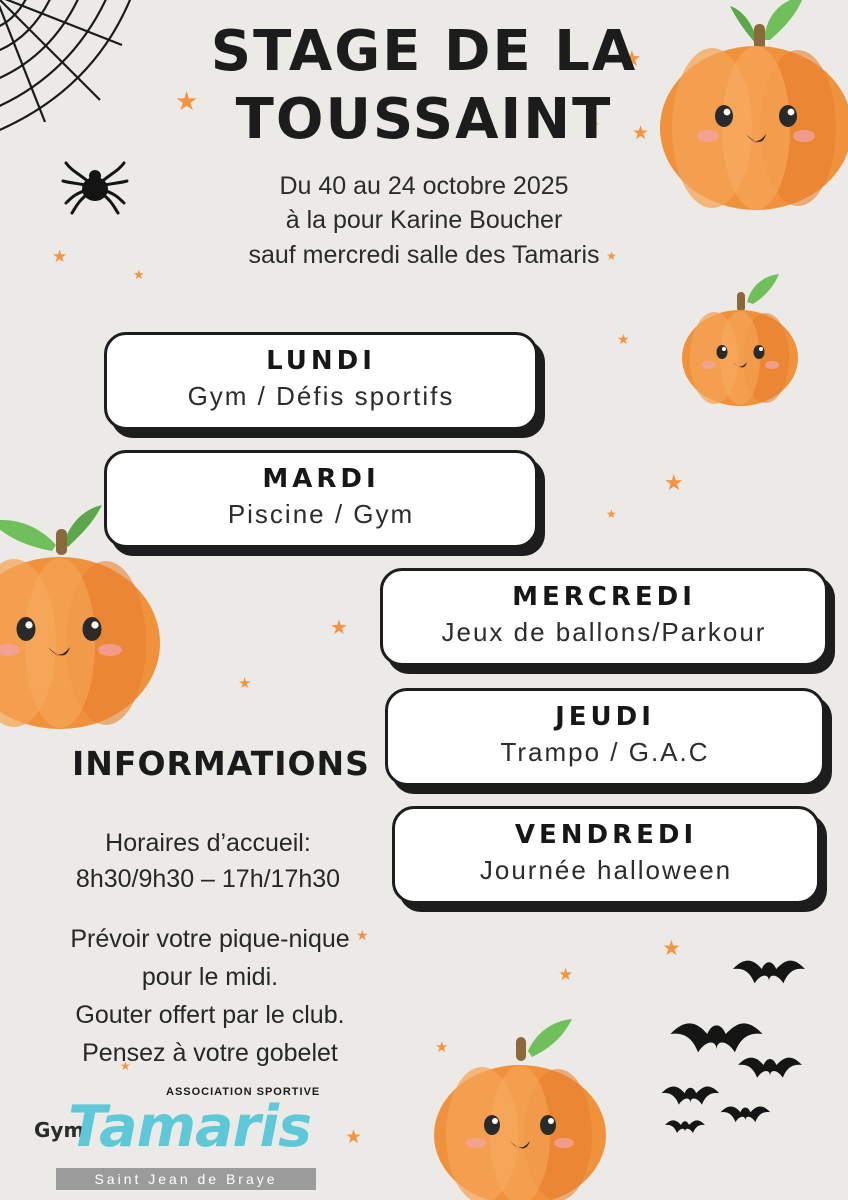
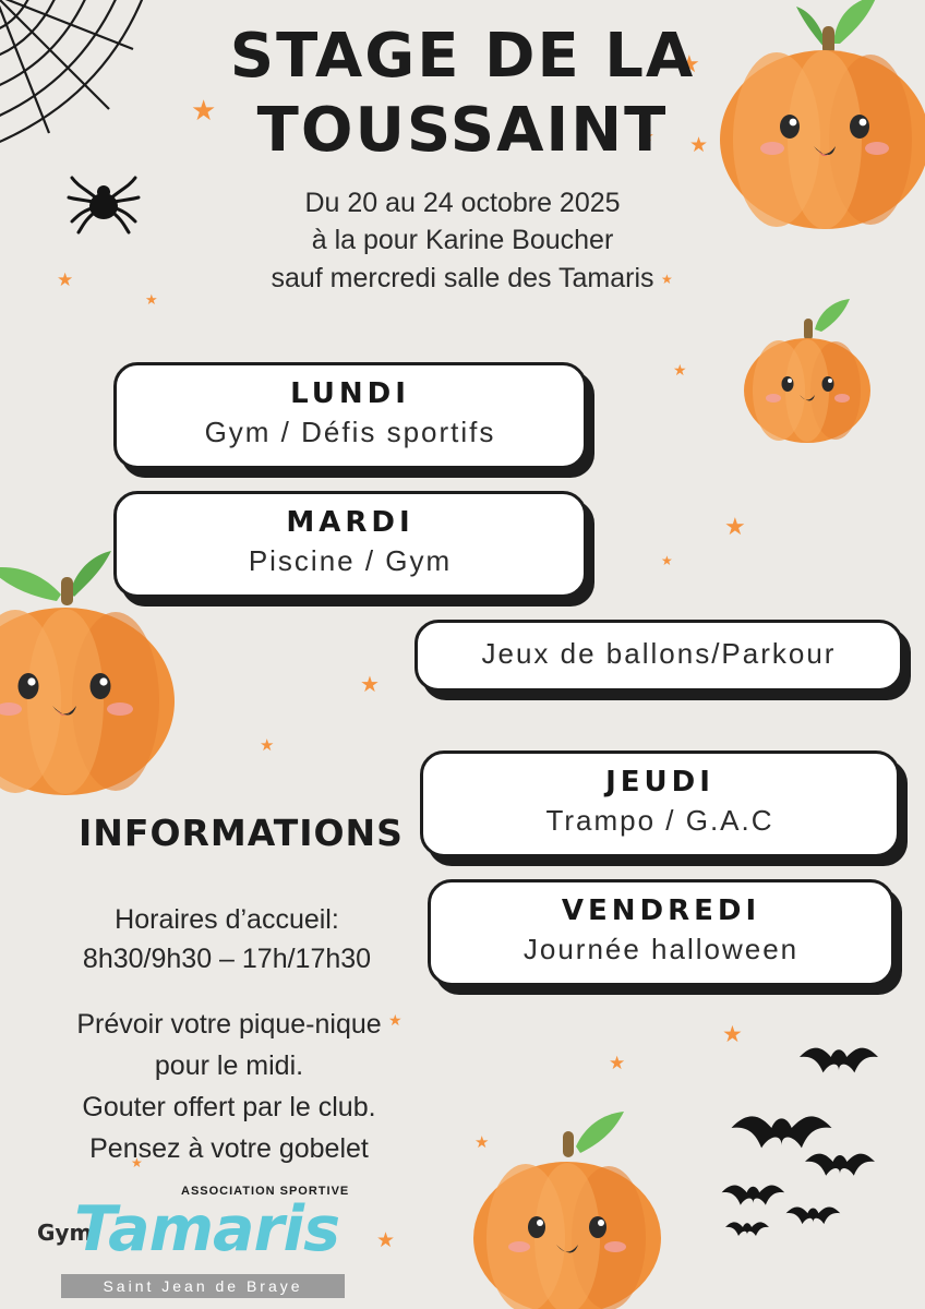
  ★
  ★
  ★
  ★
  ★
  ★
  ★
  ★
  ★
  ★
  ★
  ★
  ★
  ★
  ★
  ★
  ★
  ★
  STAGE DE LA
  TOUSSAINT
- Du 40 au 24 octobre 2025
+ Du 20 au 24 octobre 2025
  à la pour Karine Boucher
  sauf mercredi salle des Tamaris
  LUNDI
  Gym / Défis sportifs
  MARDI
  Piscine / Gym
- MERCREDI
  Jeux de ballons/Parkour
  JEUDI
  Trampo / G.A.C
  VENDREDI
  Journée halloween
  INFORMATIONS
  Horaires d’accueil:
  8h30/9h30 – 17h/17h30
  Prévoir votre pique-nique
  pour le midi.
  Gouter offert par le club.
  Pensez à votre gobelet
  ASSOCIATION SPORTIVE
  Gym
  Tamaris
  Saint Jean de Braye
